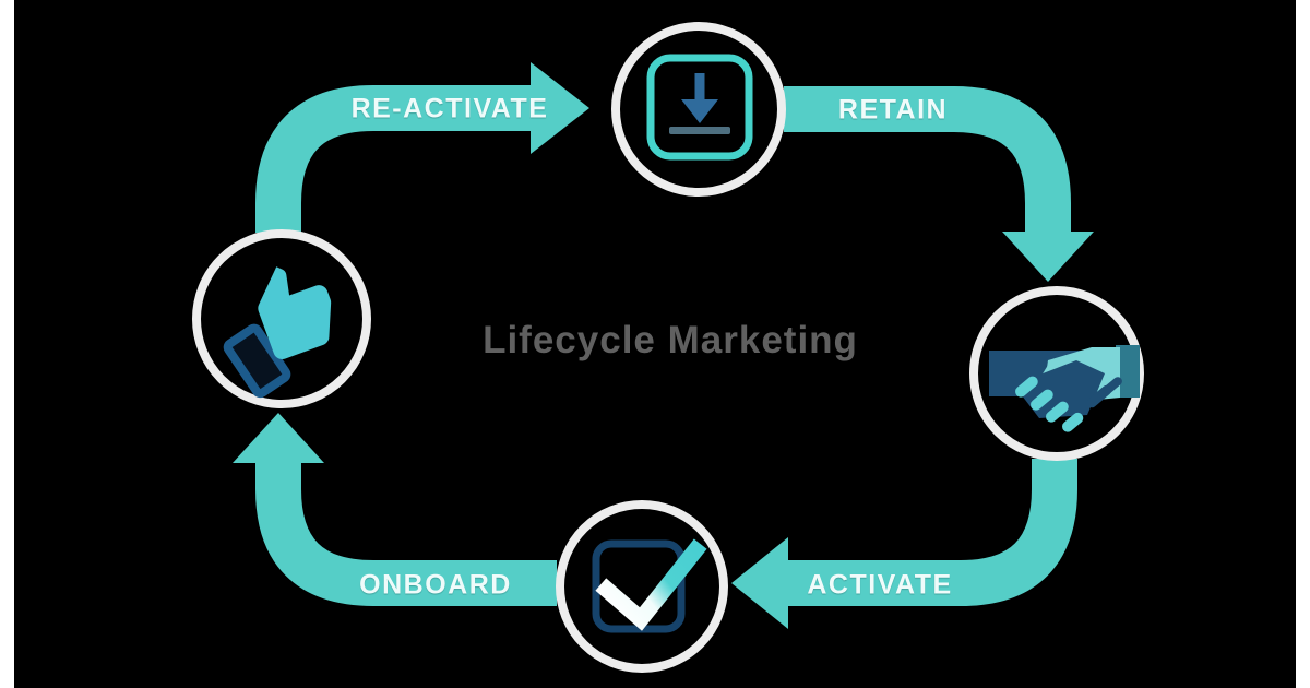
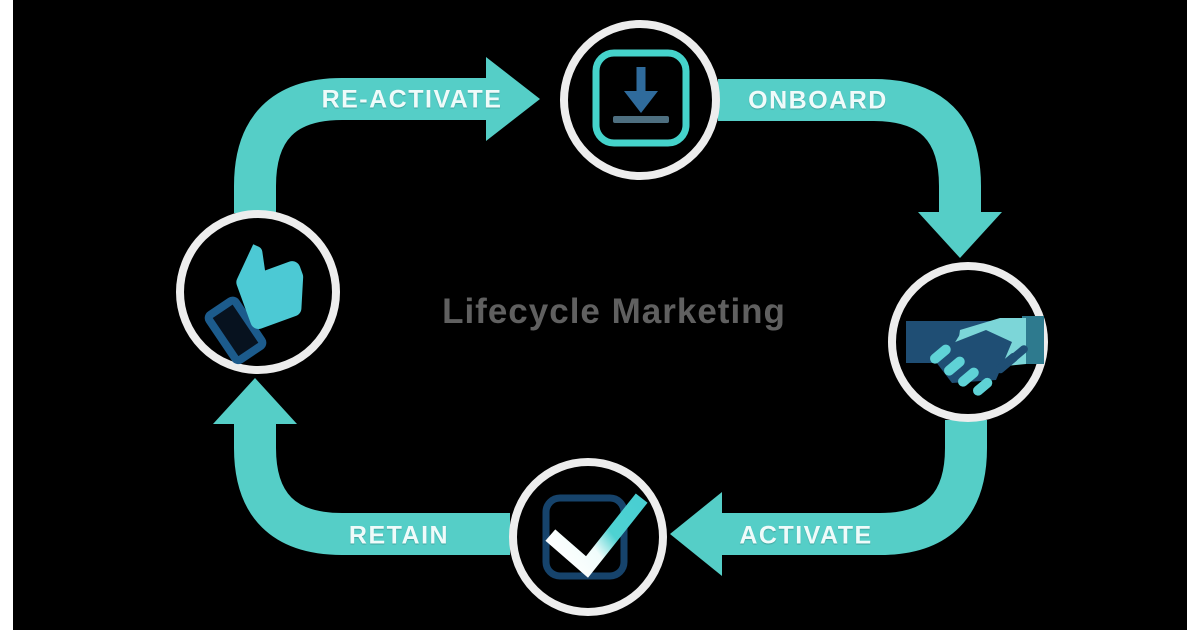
  RE-ACTIVATE
- RETAIN
+ ONBOARD
  ACTIVATE
- ONBOARD
+ RETAIN
  Lifecycle Marketing
